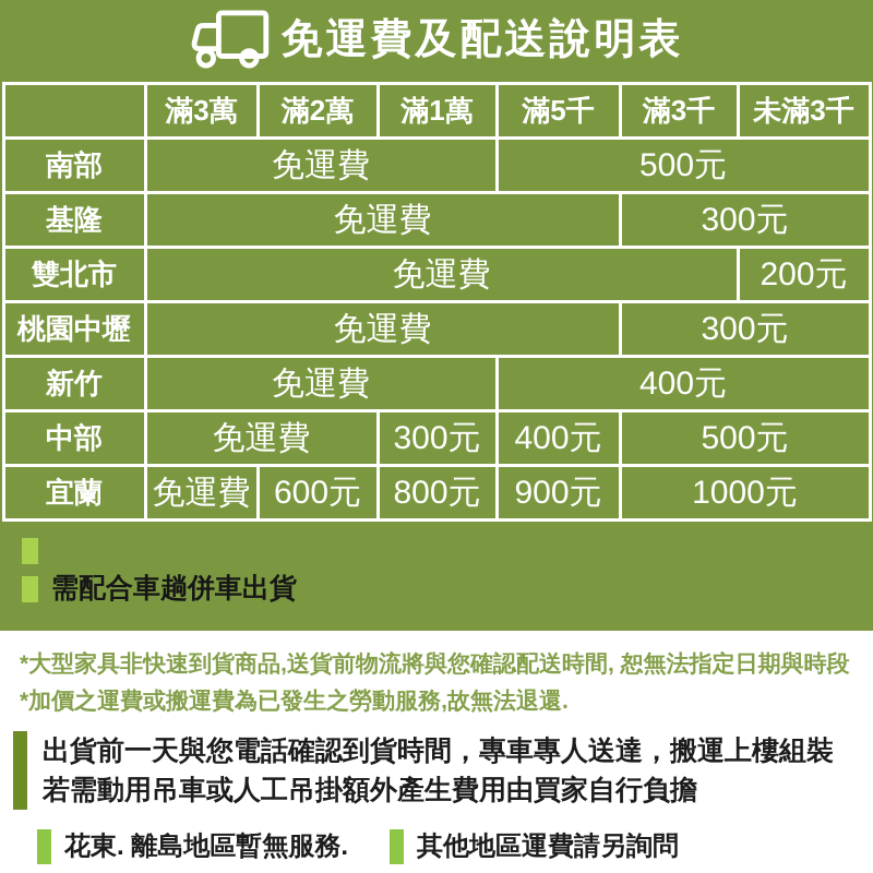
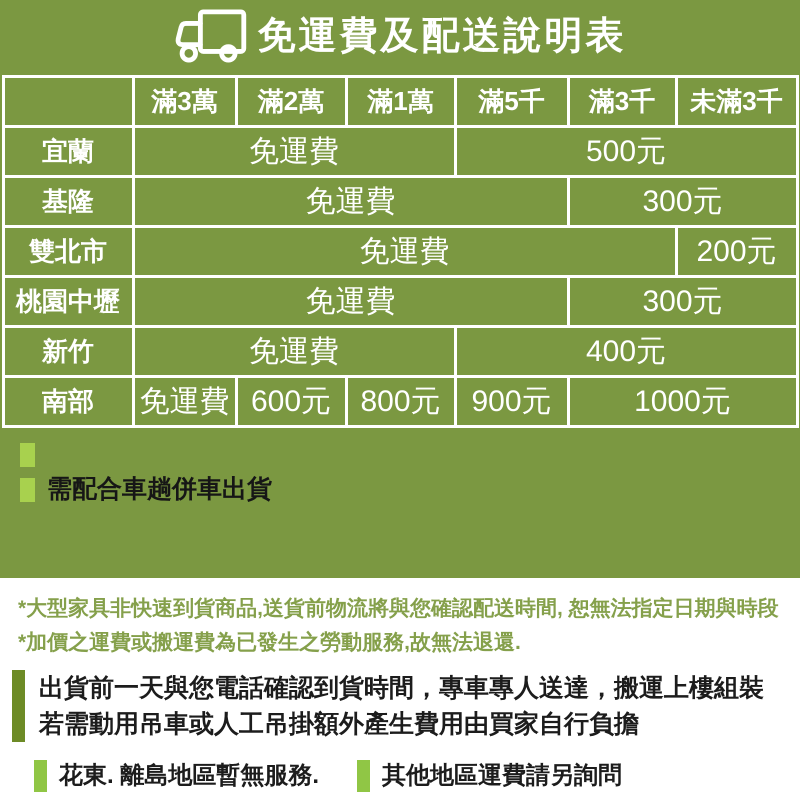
  免運費及配送說明表
  	滿3萬	滿2萬	滿1萬	滿5千	滿3千	未滿3千
- 南部	免運費	500元
+ 宜蘭	免運費	500元
  基隆	免運費	300元
  雙北市	免運費	200元
  桃園中壢	免運費	300元
  新竹	免運費	400元
- 中部	免運費	300元	400元	500元
- 宜蘭	免運費	600元	800元	900元	1000元
+ 南部	免運費	600元	800元	900元	1000元
  需配合車趟併車出貨
  *大型家具非快速到貨商品,送貨前物流將與您確認配送時間, 恕無法指定日期與時段
  *加價之運費或搬運費為已發生之勞動服務,故無法退還.
  出貨前一天與您電話確認到貨時間，專車專人送達，搬運上樓組裝
  若需動用吊車或人工吊掛額外產生費用由買家自行負擔
  花東. 離島地區暫無服務.
  其他地區運費請另詢問
